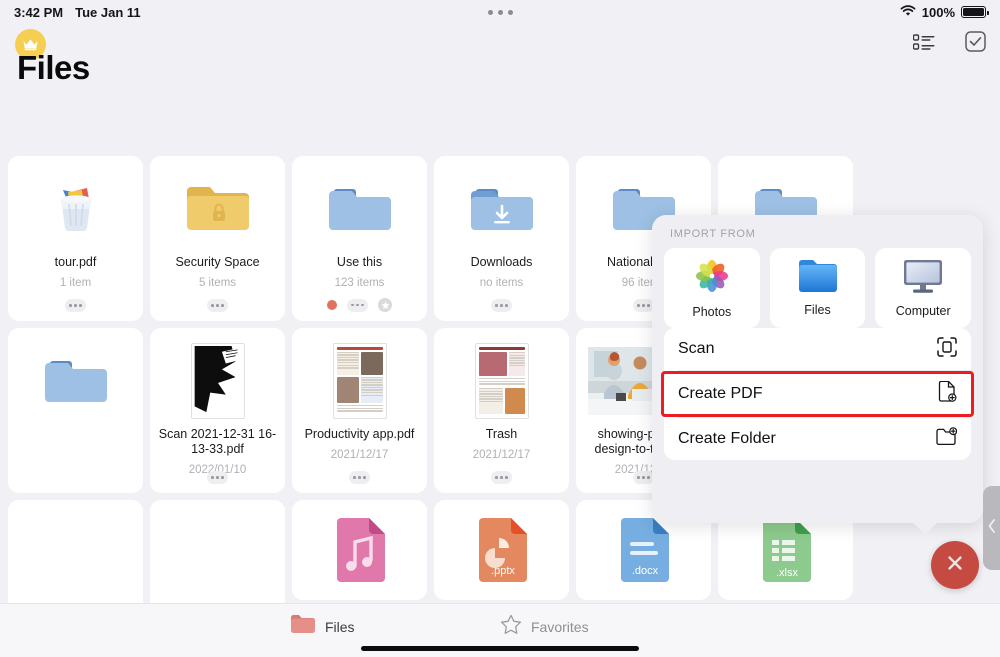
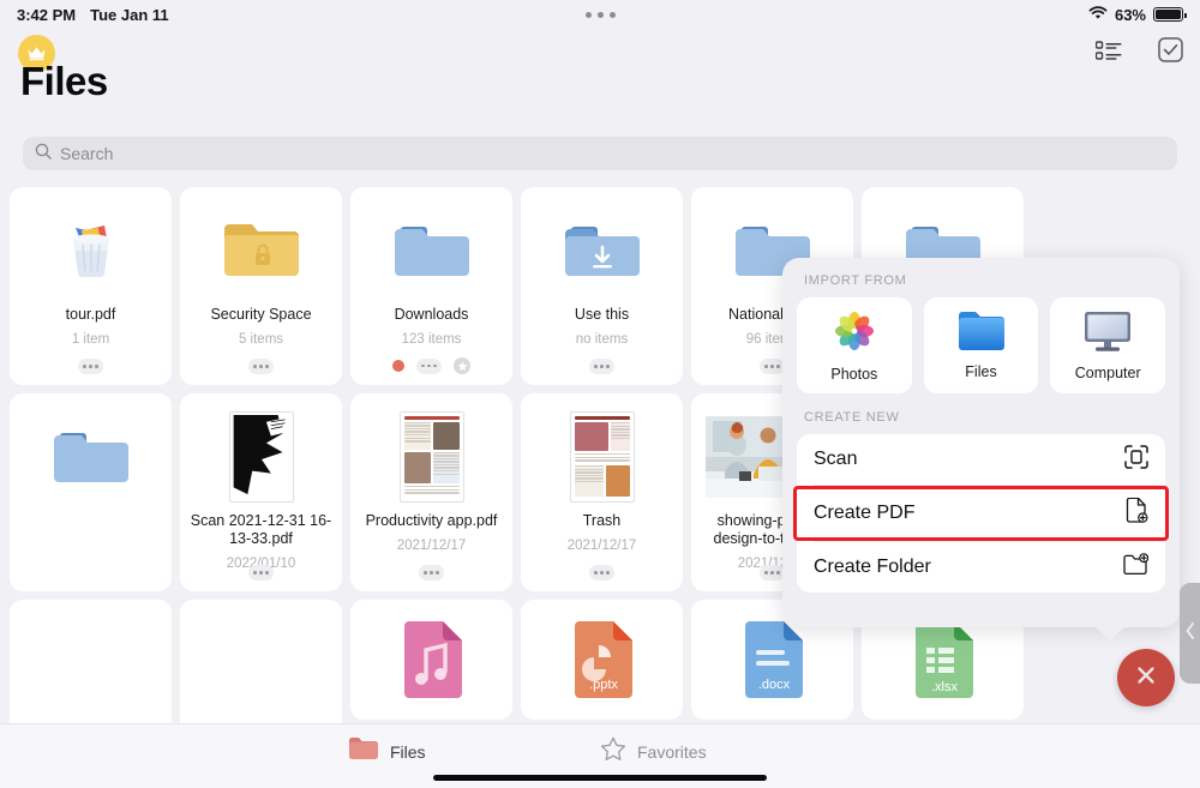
  3:42 PM
  Tue Jan 11
- 100%
+ 63%
  Files
+ Search
  tour.pdf
  1 item
  Security Space
  5 items
- Use this
+ Downloads
  123 items
- Downloads
+ Use this
  no items
  96 ite
  Scan 2021-12-31 16-13-33.pdf
  2022/01/10
  Productivity app.pdf
  2021/12/17
  Trash
  2021/12/17
  .pptx
  .docx
  .xlsx
  IMPORT FROM
  Photos
  Files
  Computer
+ CREATE NEW
  Scan
  Create PDF
  Create Folder
  Files
  Favorites
